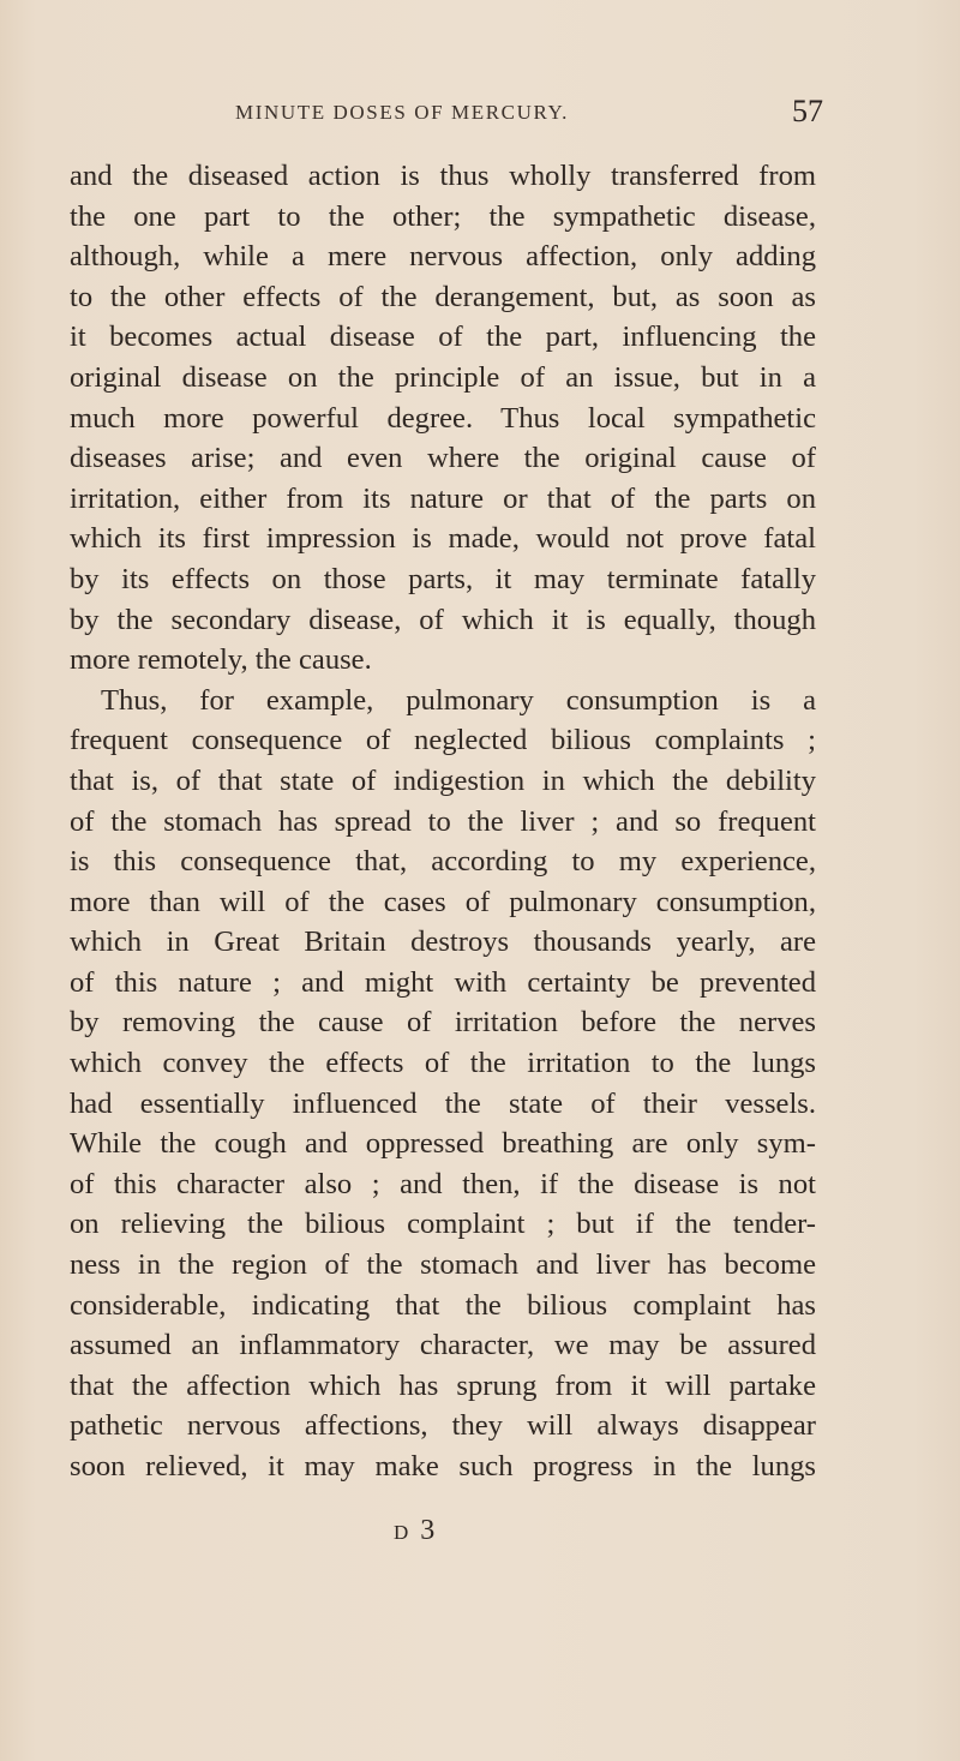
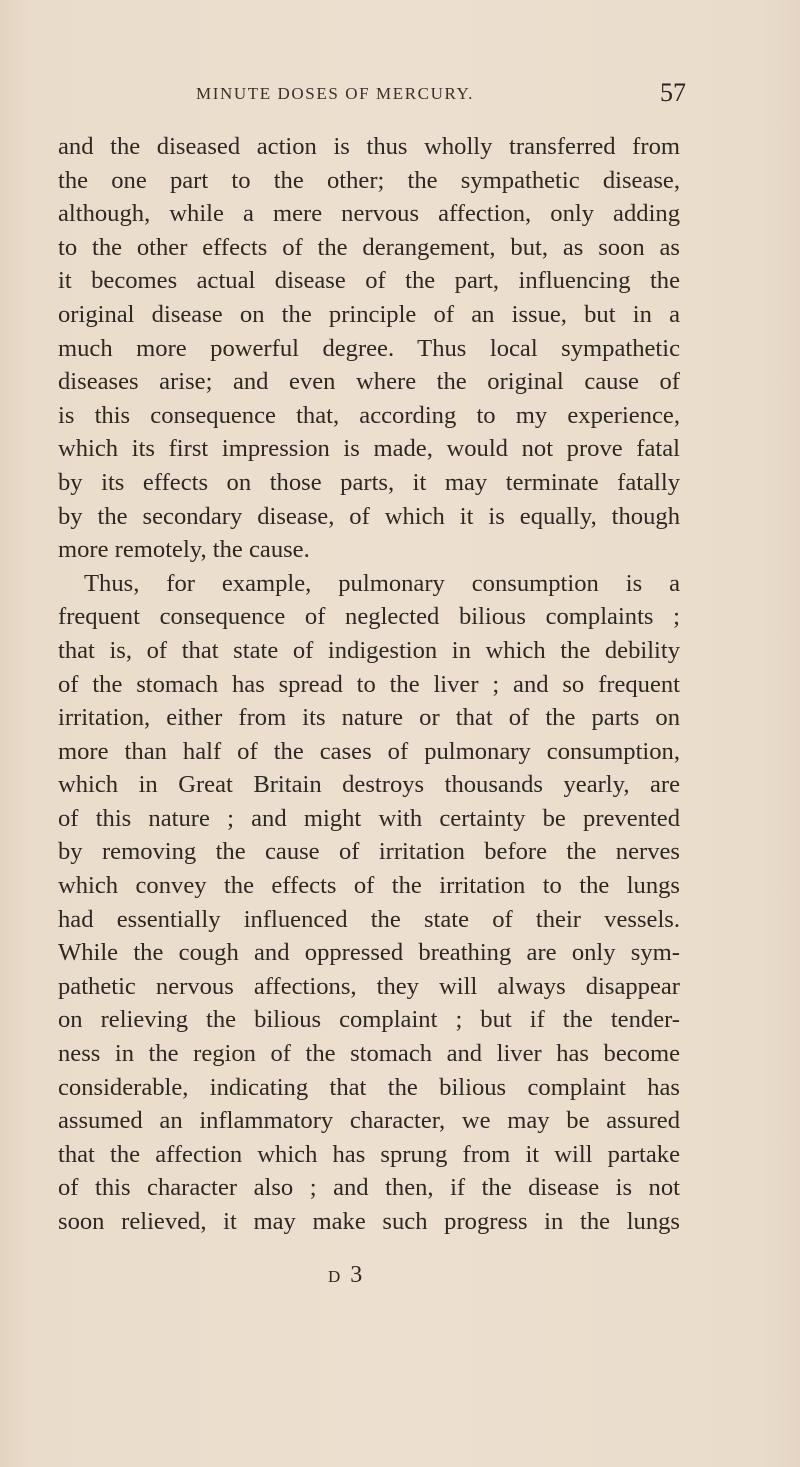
  MINUTE DOSES OF MERCURY.
  57
  and the diseased action is thus wholly transferred from
  the one part to the other; the sympathetic disease,
  although, while a mere nervous affection, only adding
  to the other effects of the derangement, but, as soon as
  it becomes actual disease of the part, influencing the
  original disease on the principle of an issue, but in a
  much more powerful degree. Thus local sympathetic
  diseases arise; and even where the original cause of
- irritation, either from its nature or that of the parts on
+ is this consequence that, according to my experience,
  which its first impression is made, would not prove fatal
  by its effects on those parts, it may terminate fatally
  by the secondary disease, of which it is equally, though
  more remotely, the cause.
  Thus, for example, pulmonary consumption is a
  frequent consequence of neglected bilious complaints ;
  that is, of that state of indigestion in which the debility
  of the stomach has spread to the liver ; and so frequent
- is this consequence that, according to my experience,
+ irritation, either from its nature or that of the parts on
- more than will of the cases of pulmonary consumption,
+ more than half of the cases of pulmonary consumption,
  which in Great Britain destroys thousands yearly, are
  of this nature ; and might with certainty be prevented
  by removing the cause of irritation before the nerves
  which convey the effects of the irritation to the lungs
  had essentially influenced the state of their vessels.
  While the cough and oppressed breathing are only sym-
- of this character also ; and then, if the disease is not
+ pathetic nervous affections, they will always disappear
  on relieving the bilious complaint ; but if the tender-
  ness in the region of the stomach and liver has become
  considerable, indicating that the bilious complaint has
  assumed an inflammatory character, we may be assured
  that the affection which has sprung from it will partake
- pathetic nervous affections, they will always disappear
+ of this character also ; and then, if the disease is not
  soon relieved, it may make such progress in the lungs
  D 3
